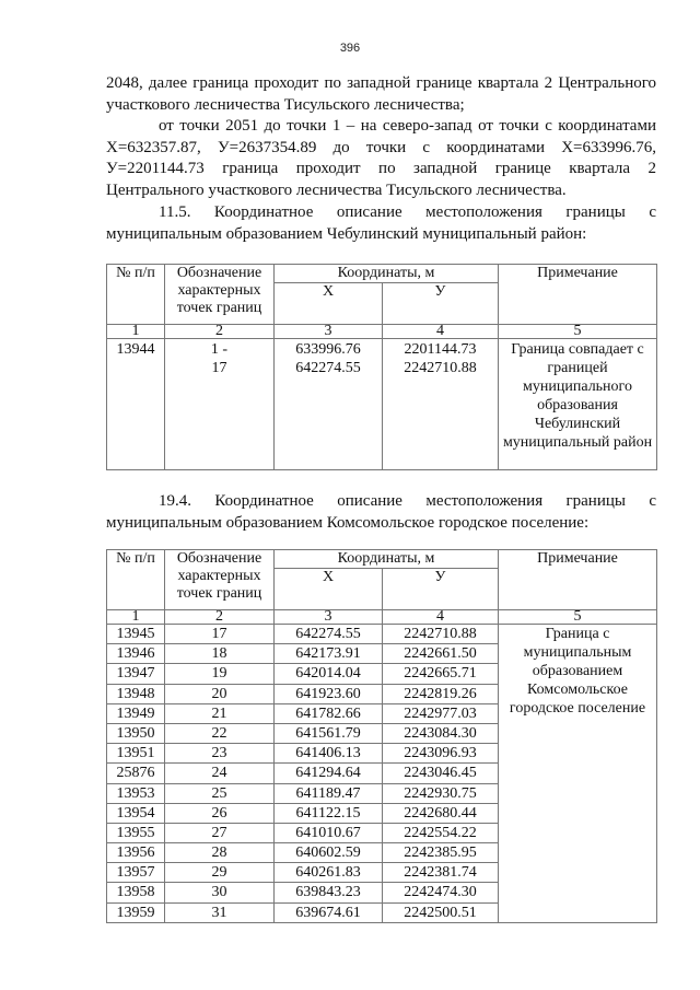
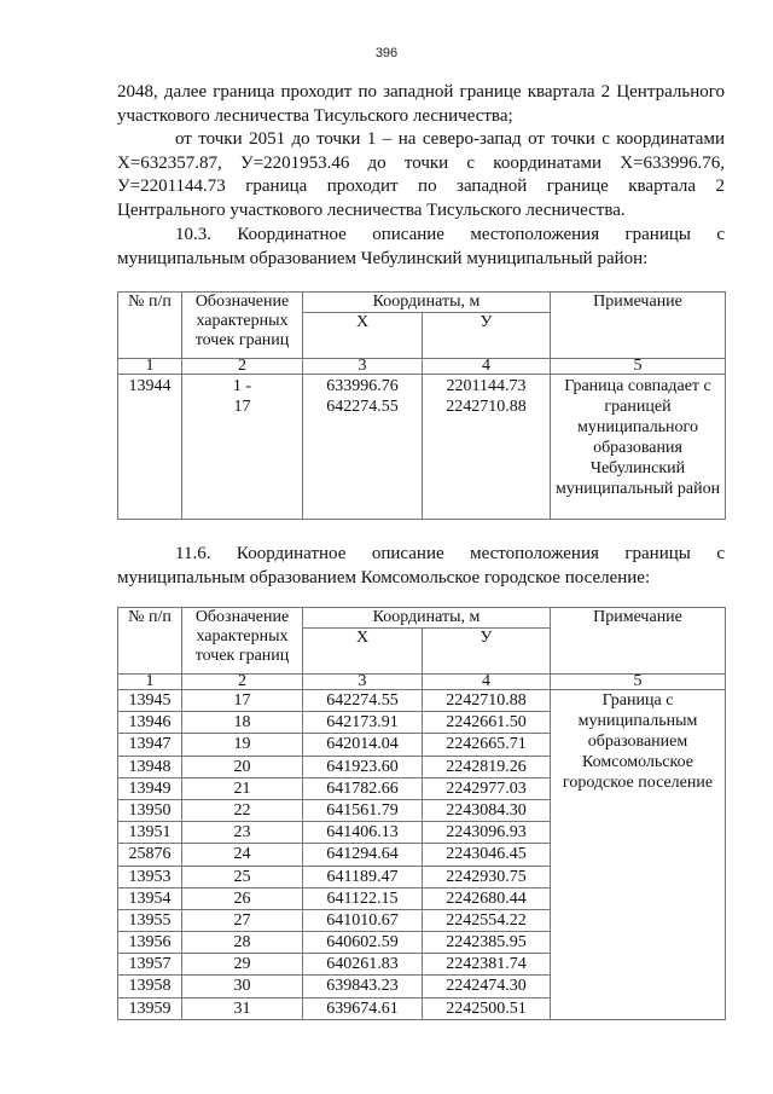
  396
  2048, далее граница проходит по западной границе квартала 2 Центрального
  участкового лесничества Тисульского лесничества;
  от точки 2051 до точки 1 – на северо-запад от точки с координатами
- Х=632357.87, У=2637354.89 до точки с координатами Х=633996.76,
+ Х=632357.87, У=2201953.46 до точки с координатами Х=633996.76,
  У=2201144.73 граница проходит по западной границе квартала 2
  Центрального участкового лесничества Тисульского лесничества.
- 11.5. Координатное описание местоположения границы с
+ 10.3. Координатное описание местоположения границы с
  муниципальным образованием Чебулинский муниципальный район:
  № п/п	Обозначение характерных точек границ	Координаты, м	Примечание
  Х	У
  1	2	3	4	5
  13944	1 - 17	633996.76 642274.55	2201144.73 2242710.88	Граница совпадает с границей муниципального образования Чебулинский муниципальный район
- 19.4. Координатное описание местоположения границы с
+ 11.6. Координатное описание местоположения границы с
  муниципальным образованием Комсомольское городское поселение:
  № п/п	Обозначение характерных точек границ	Координаты, м	Примечание
  Х	У
  1	2	3	4	5
  13945	17	642274.55	2242710.88	Граница с муниципальным образованием Комсомольское городское поселение
  13946	18	642173.91	2242661.50
  13947	19	642014.04	2242665.71
  13948	20	641923.60	2242819.26
  13949	21	641782.66	2242977.03
  13950	22	641561.79	2243084.30
  13951	23	641406.13	2243096.93
  25876	24	641294.64	2243046.45
  13953	25	641189.47	2242930.75
  13954	26	641122.15	2242680.44
  13955	27	641010.67	2242554.22
  13956	28	640602.59	2242385.95
  13957	29	640261.83	2242381.74
  13958	30	639843.23	2242474.30
  13959	31	639674.61	2242500.51
